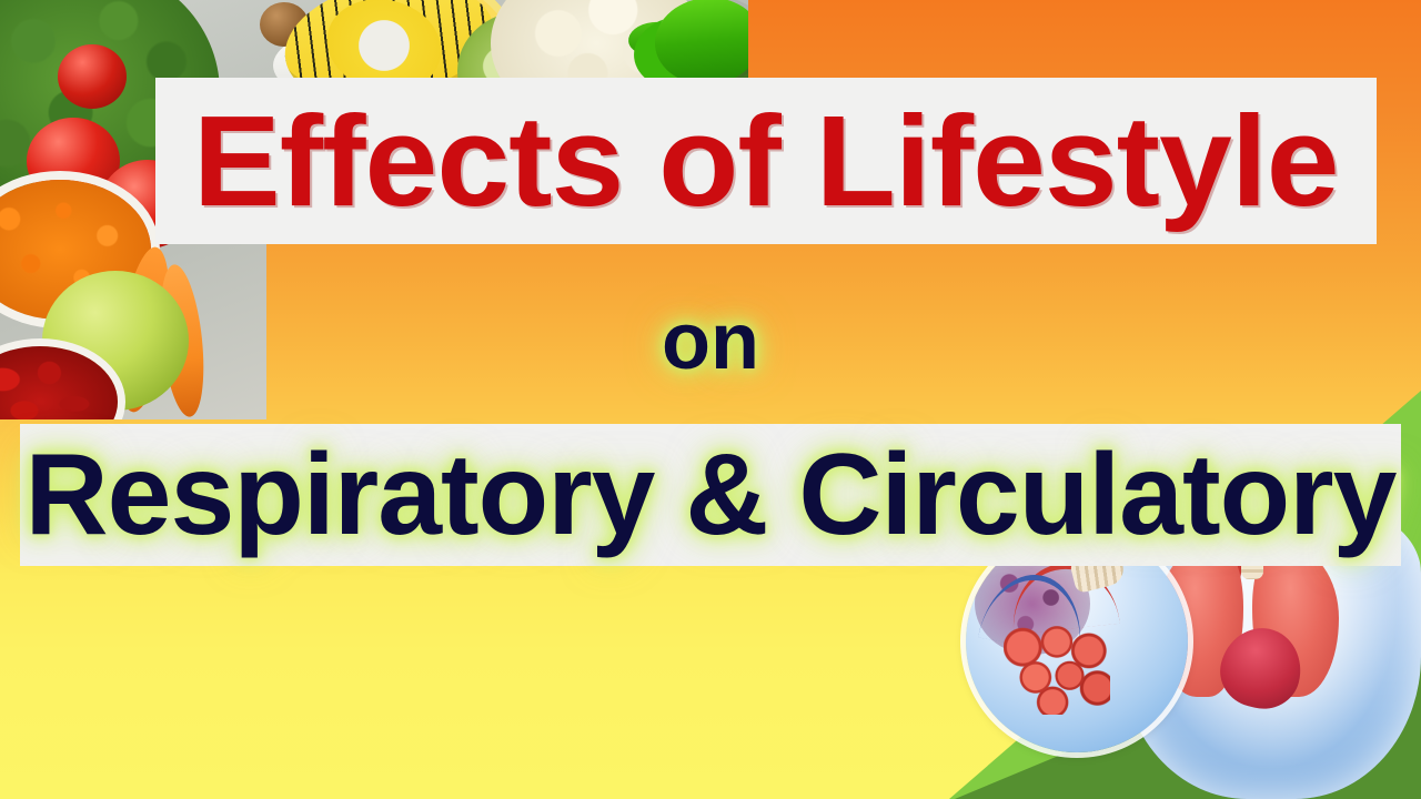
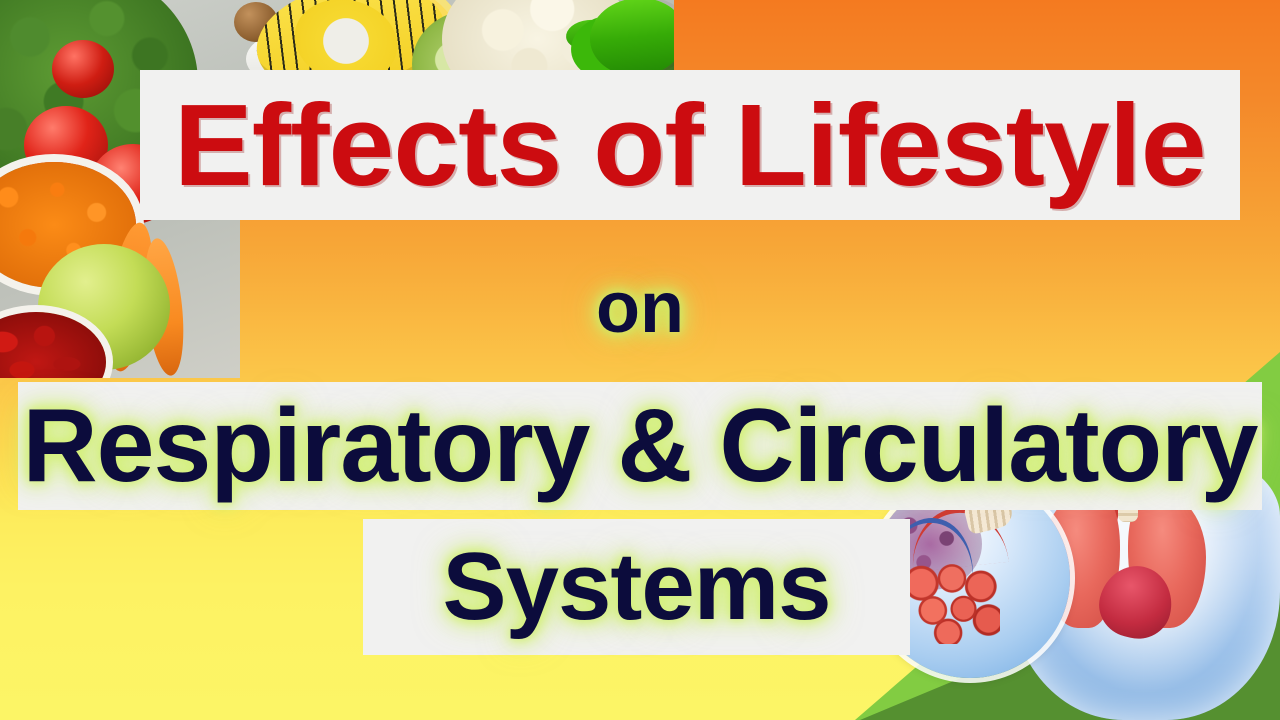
  Effects of Lifestyle
  on
  Respiratory & Circulatory
+ Systems
